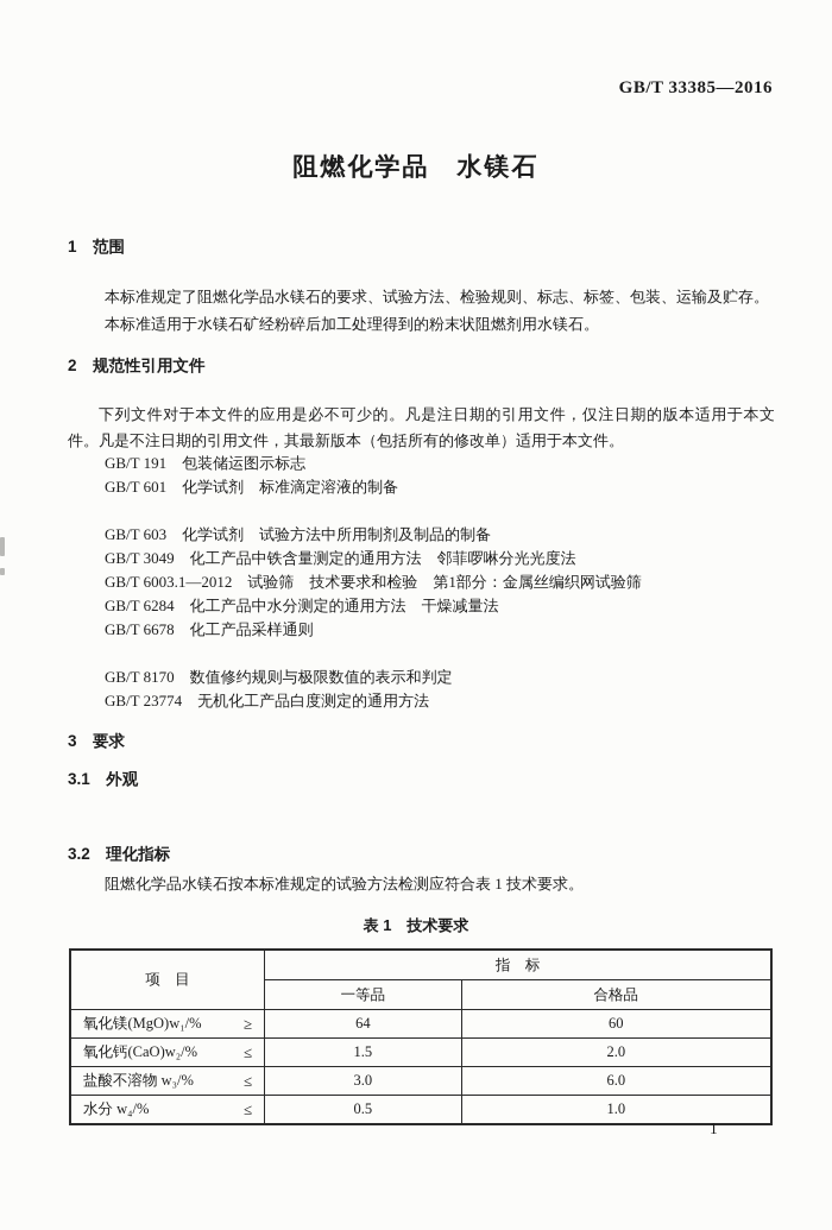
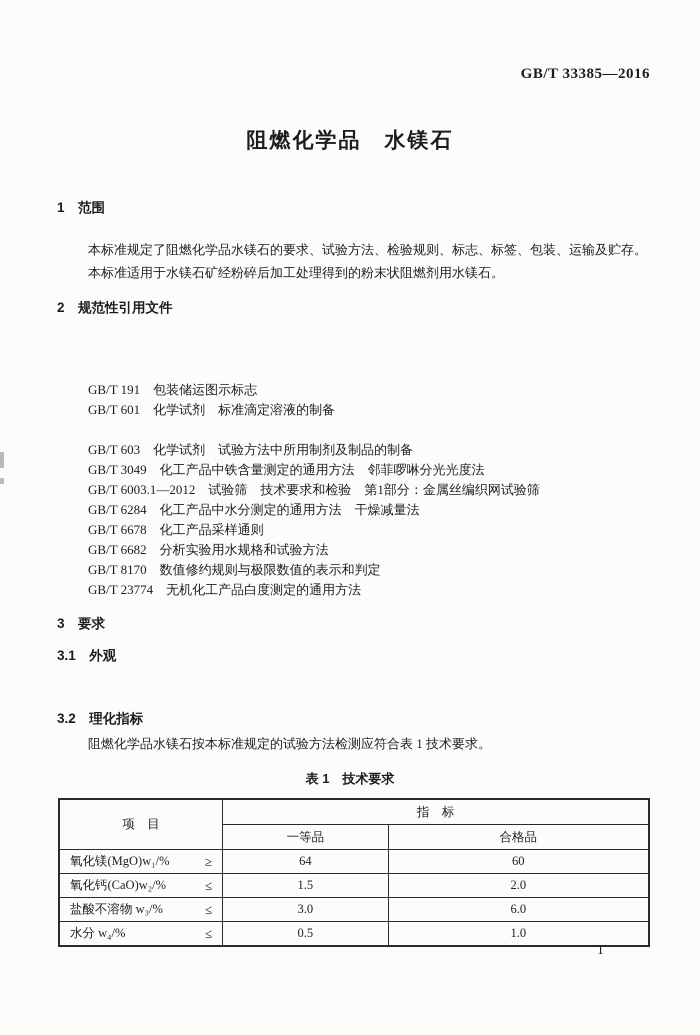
  GB/T 33385—2016
  阻燃化学品 水镁石
  1 范围
  本标准规定了阻燃化学品水镁石的要求、试验方法、检验规则、标志、标签、包装、运输及贮存。
  本标准适用于水镁石矿经粉碎后加工处理得到的粉末状阻燃剂用水镁石。
  2 规范性引用文件
- 下列文件对于本文件的应用是必不可少的。凡是注日期的引用文件，仅注日期的版本适用于本文件。凡是不注日期的引用文件，其最新版本（包括所有的修改单）适用于本文件。
  GB/T 191 包装储运图示标志
  GB/T 601 化学试剂 标准滴定溶液的制备
  GB/T 603 化学试剂 试验方法中所用制剂及制品的制备
  GB/T 3049 化工产品中铁含量测定的通用方法 邻菲啰啉分光光度法
  GB/T 6003.1—2012 试验筛 技术要求和检验 第1部分：金属丝编织网试验筛
  GB/T 6284 化工产品中水分测定的通用方法 干燥减量法
  GB/T 6678 化工产品采样通则
+ GB/T 6682 分析实验用水规格和试验方法
  GB/T 8170 数值修约规则与极限数值的表示和判定
  GB/T 23774 无机化工产品白度测定的通用方法
  3 要求
  3.1 外观
  3.2 理化指标
  阻燃化学品水镁石按本标准规定的试验方法检测应符合表 1 技术要求。
  表 1 技术要求
  项 目	指 标
  一等品	合格品
  氧化镁(MgO)w₁/% ≥	64	60
  氧化钙(CaO)w₂/% ≤	1.5	2.0
  盐酸不溶物 w₃/% ≤	3.0	6.0
  水分 w₄/% ≤	0.5	1.0
  1
